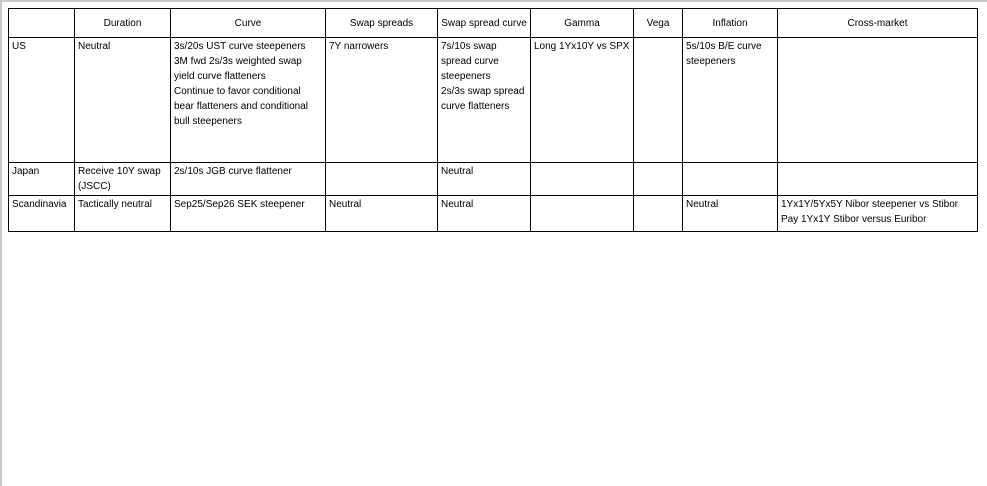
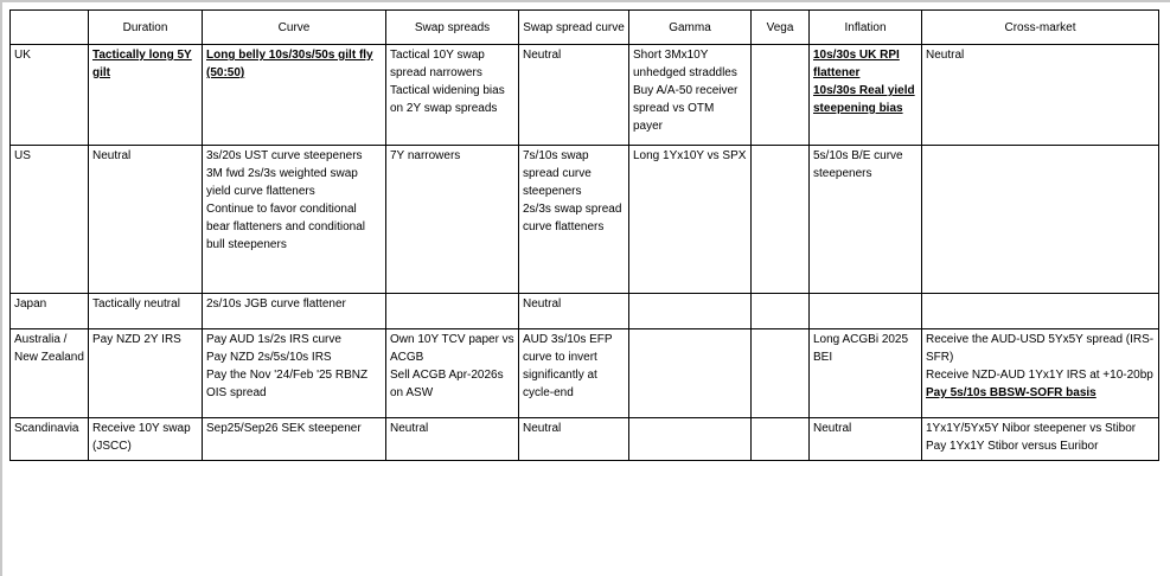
  	Duration	Curve	Swap spreads	Swap spread curve	Gamma	Vega	Inflation	Cross-market
+ UK	Tactically long 5Y gilt	Long belly 10s/30s/50s gilt fly (50:50)	Tactical 10Y swap spread narrowersTactical widening bias on 2Y swap spreads	Neutral	Short 3Mx10Y unhedged straddlesBuy A/A-50 receiver spread vs OTM payer		10s/30s UK RPI flattener10s/30s Real yield steepening bias	Neutral
  US	Neutral	3s/20s UST curve steepeners3M fwd 2s/3s weighted swap yield curve flattenersContinue to favor conditional bear flatteners and conditional bull steepeners	7Y narrowers	7s/10s swap spread curve steepeners2s/3s swap spread curve flatteners	Long 1Yx10Y vs SPX		5s/10s B/E curve steepeners
- Japan	Receive 10Y swap (JSCC)	2s/10s JGB curve flattener		Neutral
+ Japan	Tactically neutral	2s/10s JGB curve flattener		Neutral
+ Australia / New Zealand	Pay NZD 2Y IRS	Pay AUD 1s/2s IRS curvePay NZD 2s/5s/10s IRSPay the Nov '24/Feb '25 RBNZ OIS spread	Own 10Y TCV paper vs ACGBSell ACGB Apr-2026s on ASW	AUD 3s/10s EFP curve to invert significantly at cycle-end			Long ACGBi 2025 BEI	Receive the AUD-USD 5Yx5Y spread (IRS-SFR)Receive NZD-AUD 1Yx1Y IRS at +10-20bpPay 5s/10s BBSW-SOFR basis
- Scandinavia	Tactically neutral	Sep25/Sep26 SEK steepener	Neutral	Neutral			Neutral	1Yx1Y/5Yx5Y Nibor steepener vs StiborPay 1Yx1Y Stibor versus Euribor
+ Scandinavia	Receive 10Y swap (JSCC)	Sep25/Sep26 SEK steepener	Neutral	Neutral			Neutral	1Yx1Y/5Yx5Y Nibor steepener vs StiborPay 1Yx1Y Stibor versus Euribor
